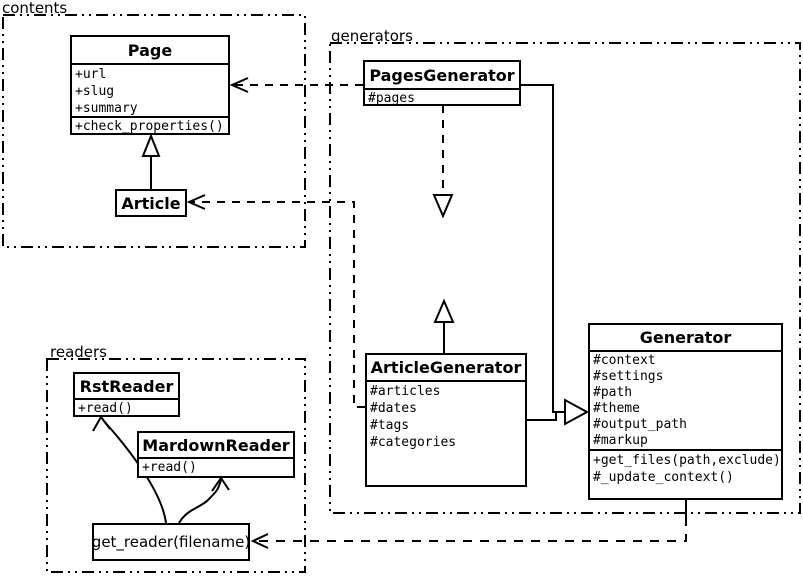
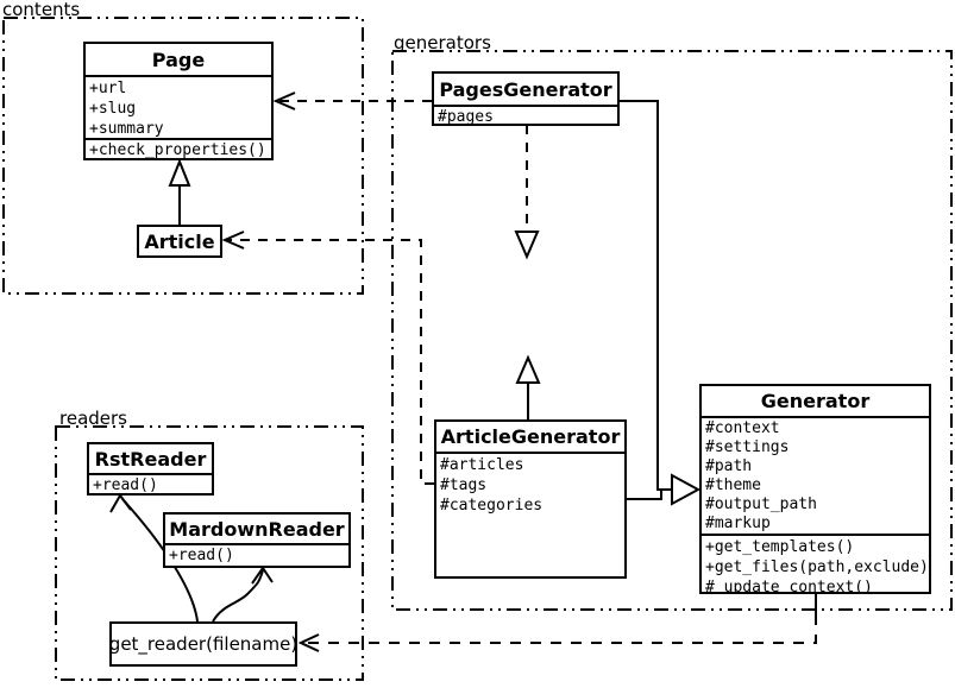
  contents
  generators
  readers
  Page
  +url
  +slug
  +summary
  +check_properties()
  Article
  PagesGenerator
  #pages
  ArticleGenerator
  #articles
- #dates
  #tags
  #categories
  Generator
  #context
  #settings
  #path
  #theme
  #output_path
  #markup
+ +get_templates()
  +get_files(path,exclude)
  #_update_context()
  RstReader
  +read()
  MardownReader
  +read()
  get_reader(filename)
